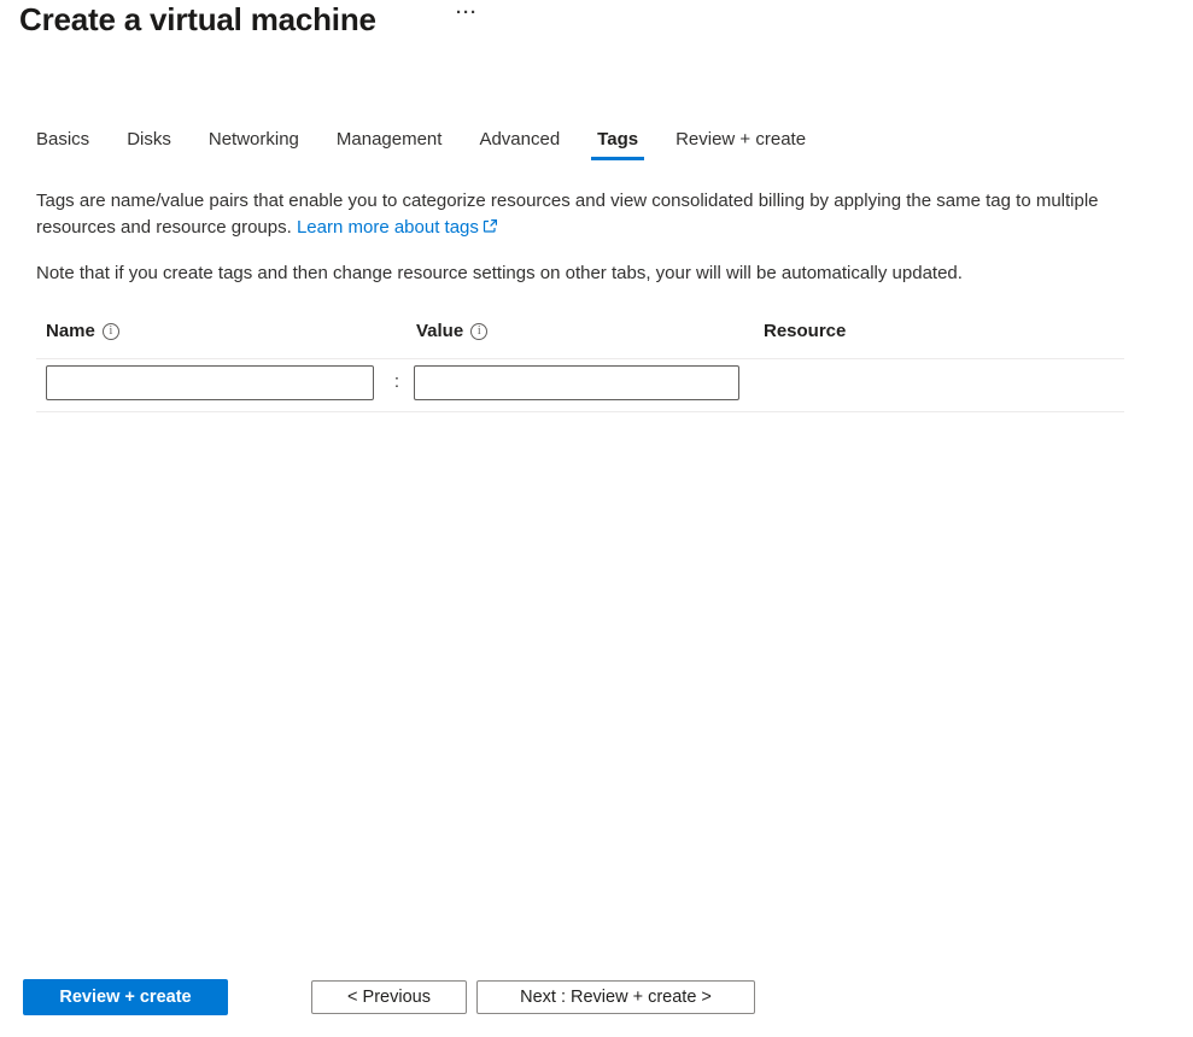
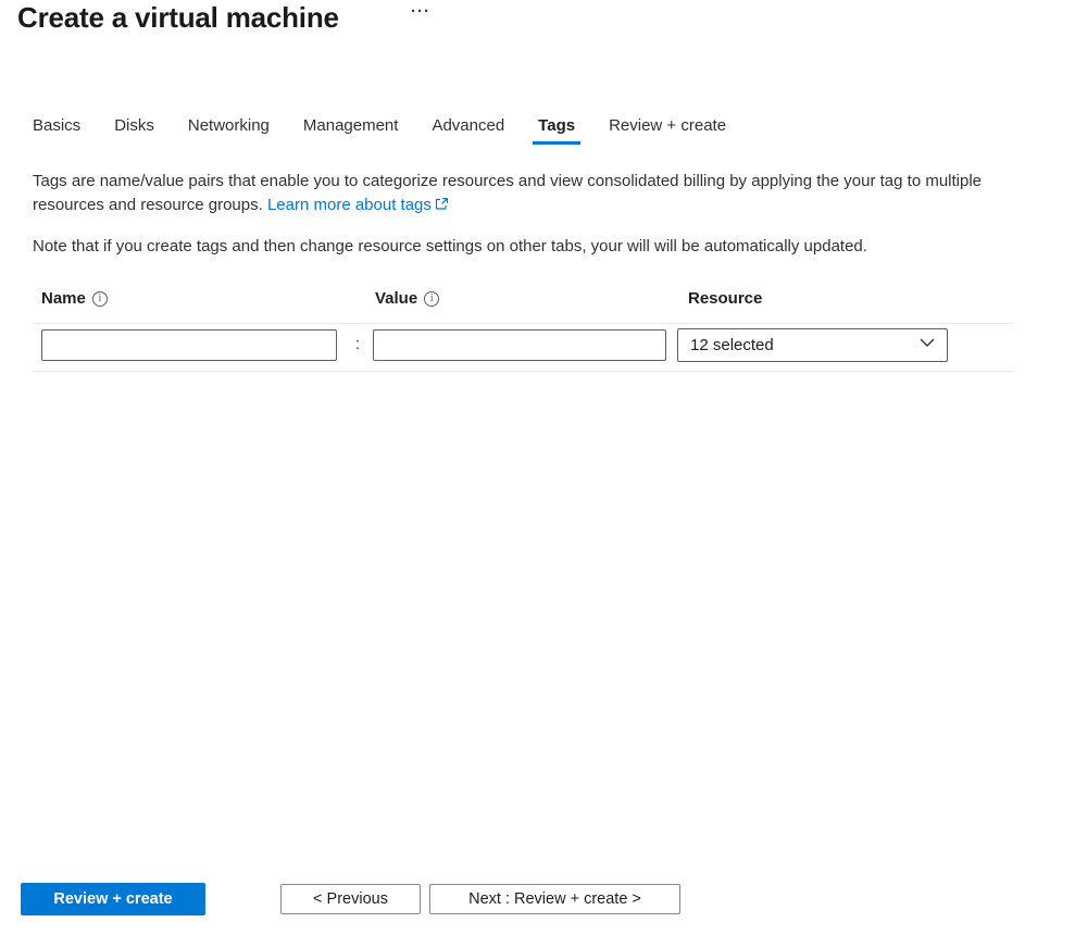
  Create a virtual machine
  ···
  Basics
  Disks
  Networking
  Management
  Advanced
  Tags
  Review + create
- Tags are name/value pairs that enable you to categorize resources and view consolidated billing by applying the same tag to multiple resources and resource groups. Learn more about tags
+ Tags are name/value pairs that enable you to categorize resources and view consolidated billing by applying the your tag to multiple resources and resource groups. Learn more about tags
  Note that if you create tags and then change resource settings on other tabs, your will will be automatically updated.
  Name
  i
  Value
  i
  Resource
  :
+ 12 selected
  Review + create
  < Previous
  Next : Review + create >
